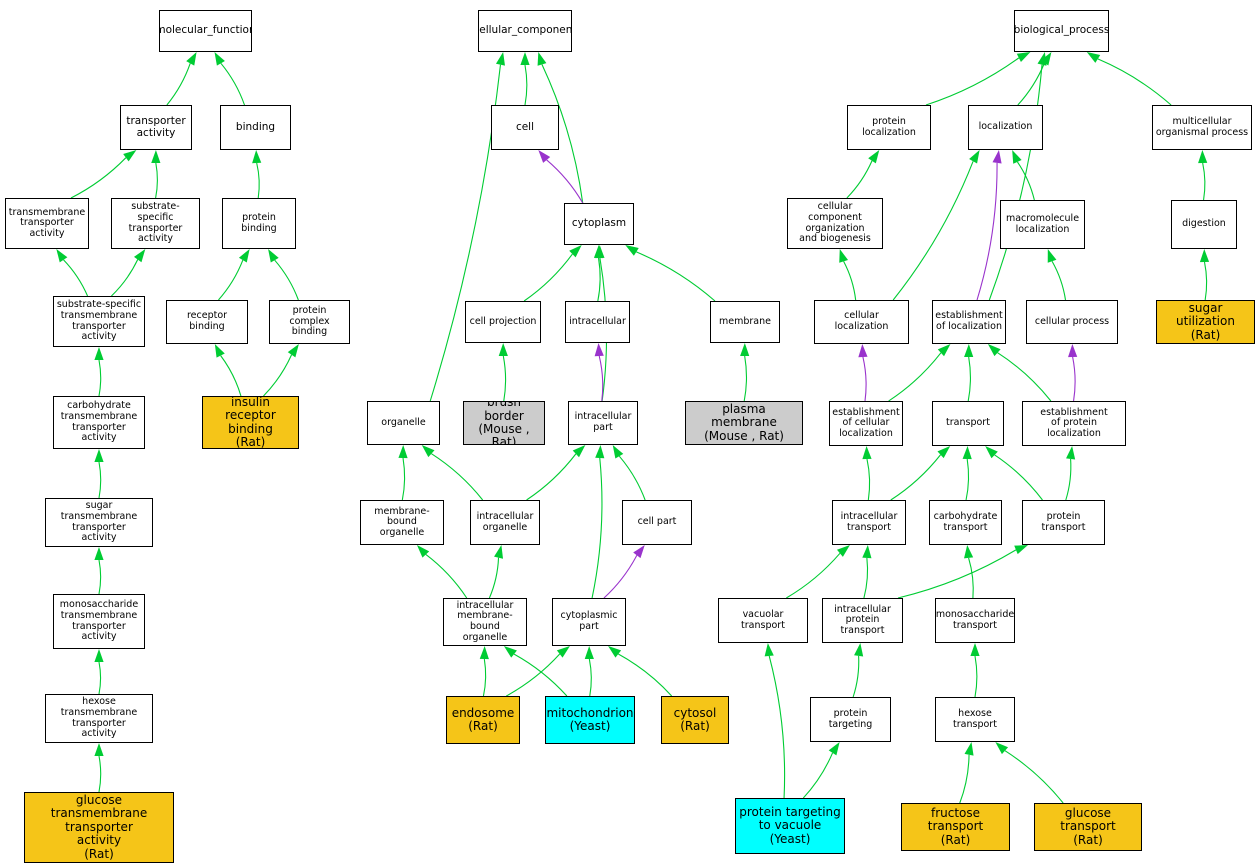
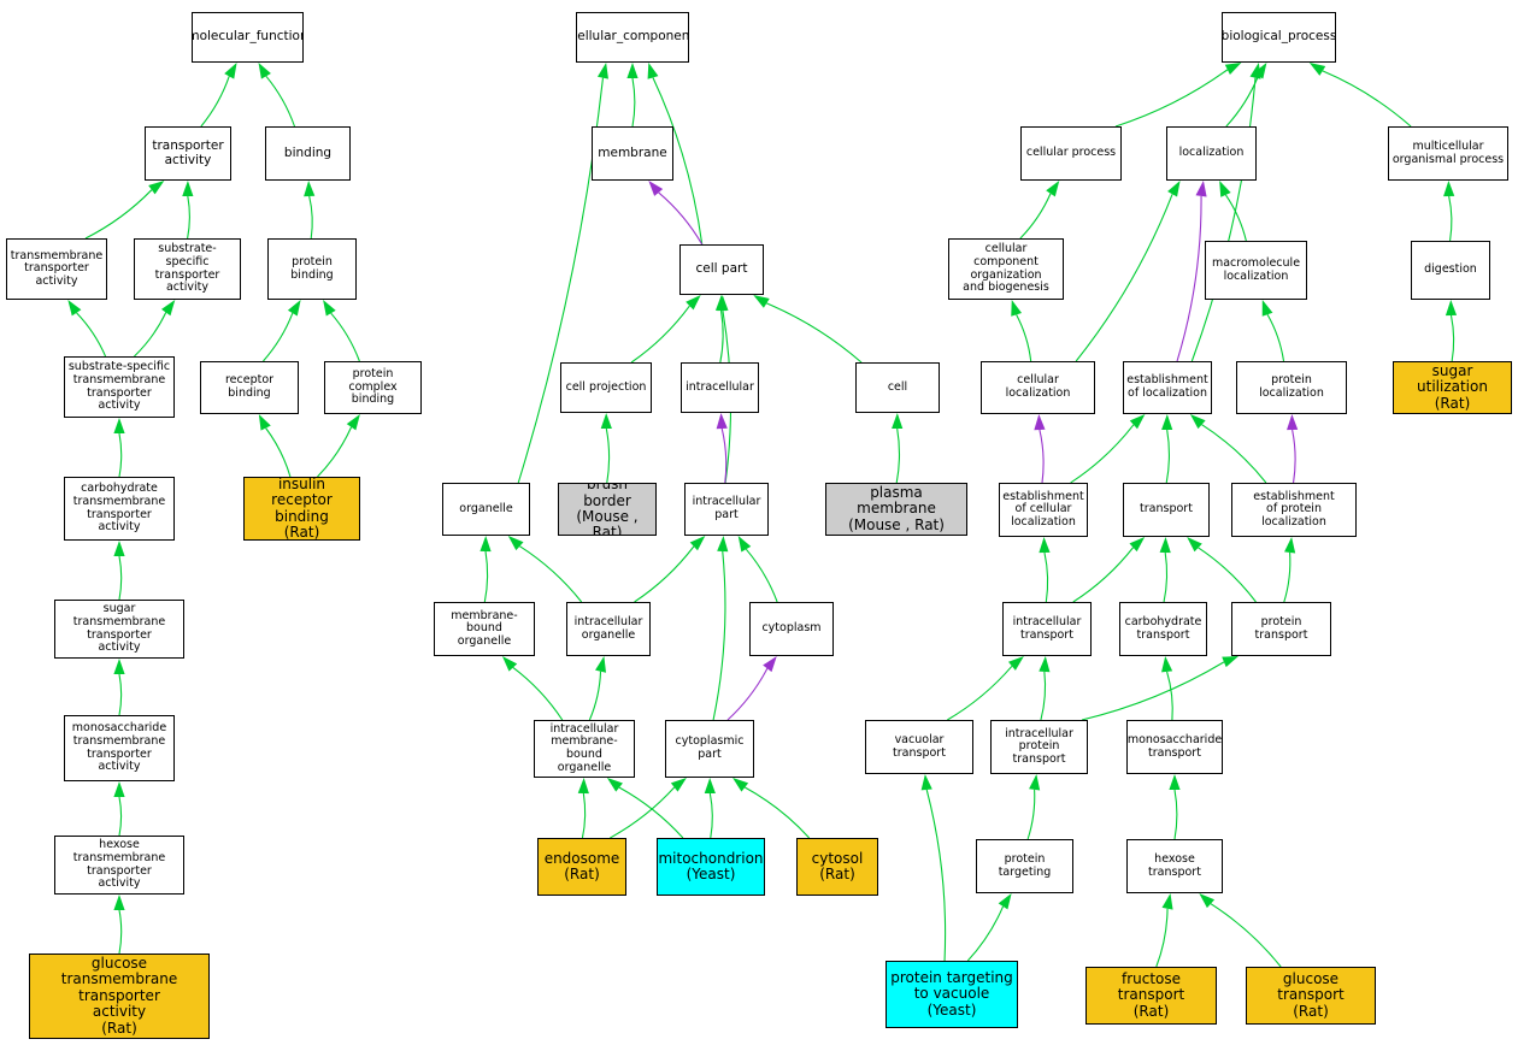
  molecular_functio
  transporter
  activity
  binding
  transmembrane
  transporter
  activity
  substrate-specific
  transporter
  activity
  protein binding
  substrate-specific
  transmembrane
  transporter
  activity
  receptor binding
  protein complex
  binding
  carbohydrate
  transmembrane
  transporter
  activity
  insulin receptor
  binding
  (Rat)
  sugar transmembrane
  transporter
  activity
  monosaccharide
  transmembrane
  transporter
  activity
  hexose transmembrane
  transporter
  activity
  glucose transmembrane
  transporter
  activity
  (Rat)
  ellular_componen
- cell
+ membrane
- cytoplasm
+ cell part
  cell projection
  intracellular
- membrane
+ cell
  organelle
  brush border
  (Mouse , Rat)
  intracellular
  part
  plasma membrane
  (Mouse , Rat)
  membrane-bound
  organelle
  intracellular
  organelle
- cell part
+ cytoplasm
  intracellular
  membrane-bound
  organelle
  cytoplasmic
  part
  endosome
  (Rat)
  mitochondrion
  (Yeast)
  cytosol
  (Rat)
  biological_process
- protein localization
+ cellular process
  localization
  multicellular
  organismal process
  cellular component
  organization
  and biogenesis
  macromolecule
  localization
  digestion
  cellular localization
  establishment
  of localization
- cellular process
+ protein localization
  sugar utilization
  (Rat)
  establishment
  of cellular
  localization
  transport
  establishment
  of protein localization
  intracellular
  transport
  carbohydrate
  transport
  protein transport
  vacuolar transport
  intracellular
  protein transport
  monosaccharide
  transport
  protein targeting
  hexose transport
  protein targeting
  to vacuole
  (Yeast)
  fructose transport
  (Rat)
  glucose transport
  (Rat)
